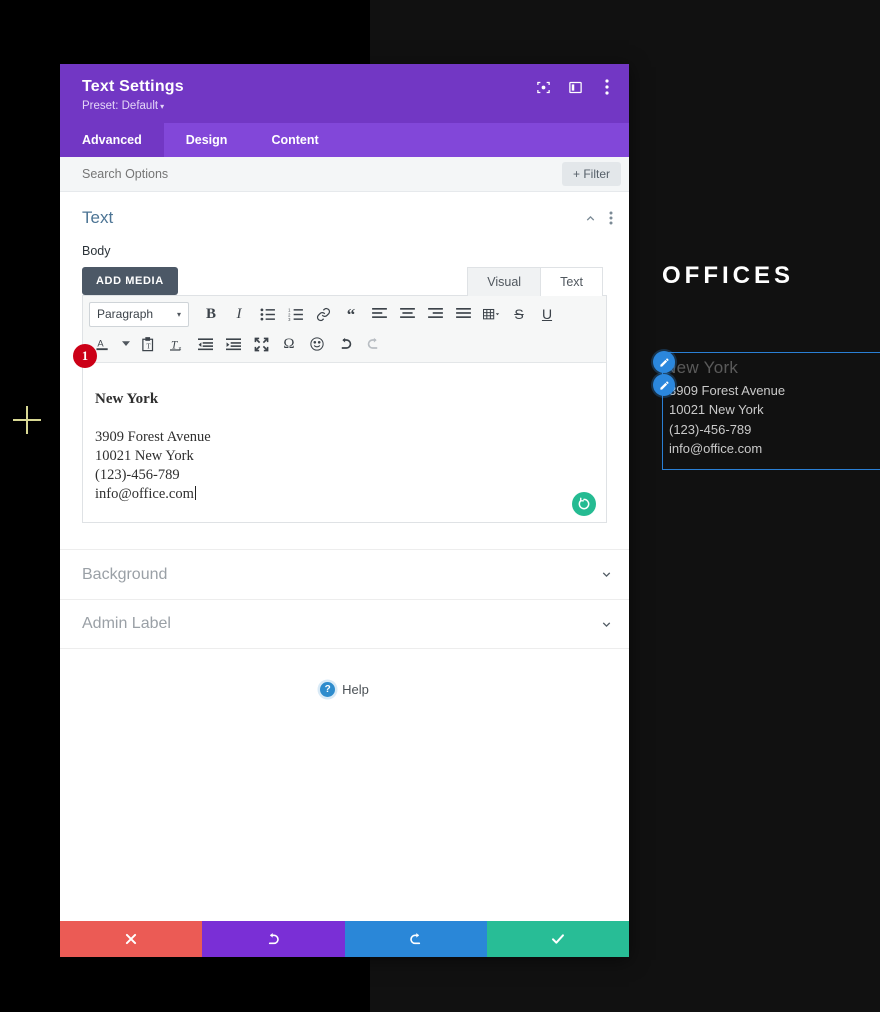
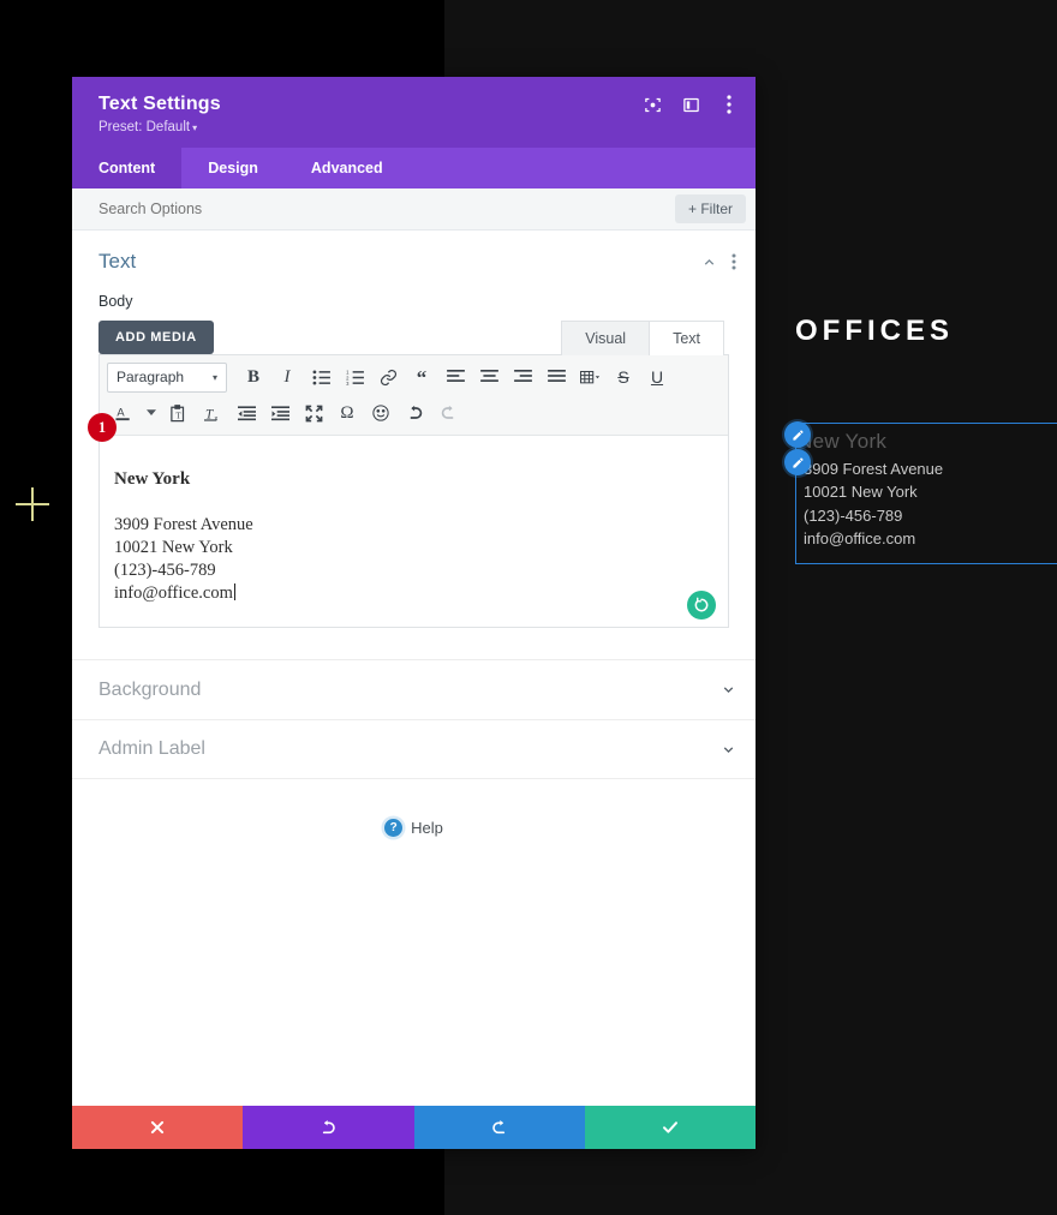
  OFFICES
  909 Forest Avenue
  10021 New York
  (123)-456-789
  info@office.com
  ew York
  Text Settings
  Preset: Default ▾
- Advanced
+ Content
  Design
- Content
+ Advanced
  Search Options
  + Filter
  Text
  Body
  ADD MEDIA
  Visual
  Text
  Paragraph
  ▾
  B
  I
  “
  S
  U
  A
  T
  T
  Ω
  1
  New York
  3909 Forest Avenue
  10021 New York
  (123)-456-789
  info@office.com
  Background
  Admin Label
  ?
  Help
